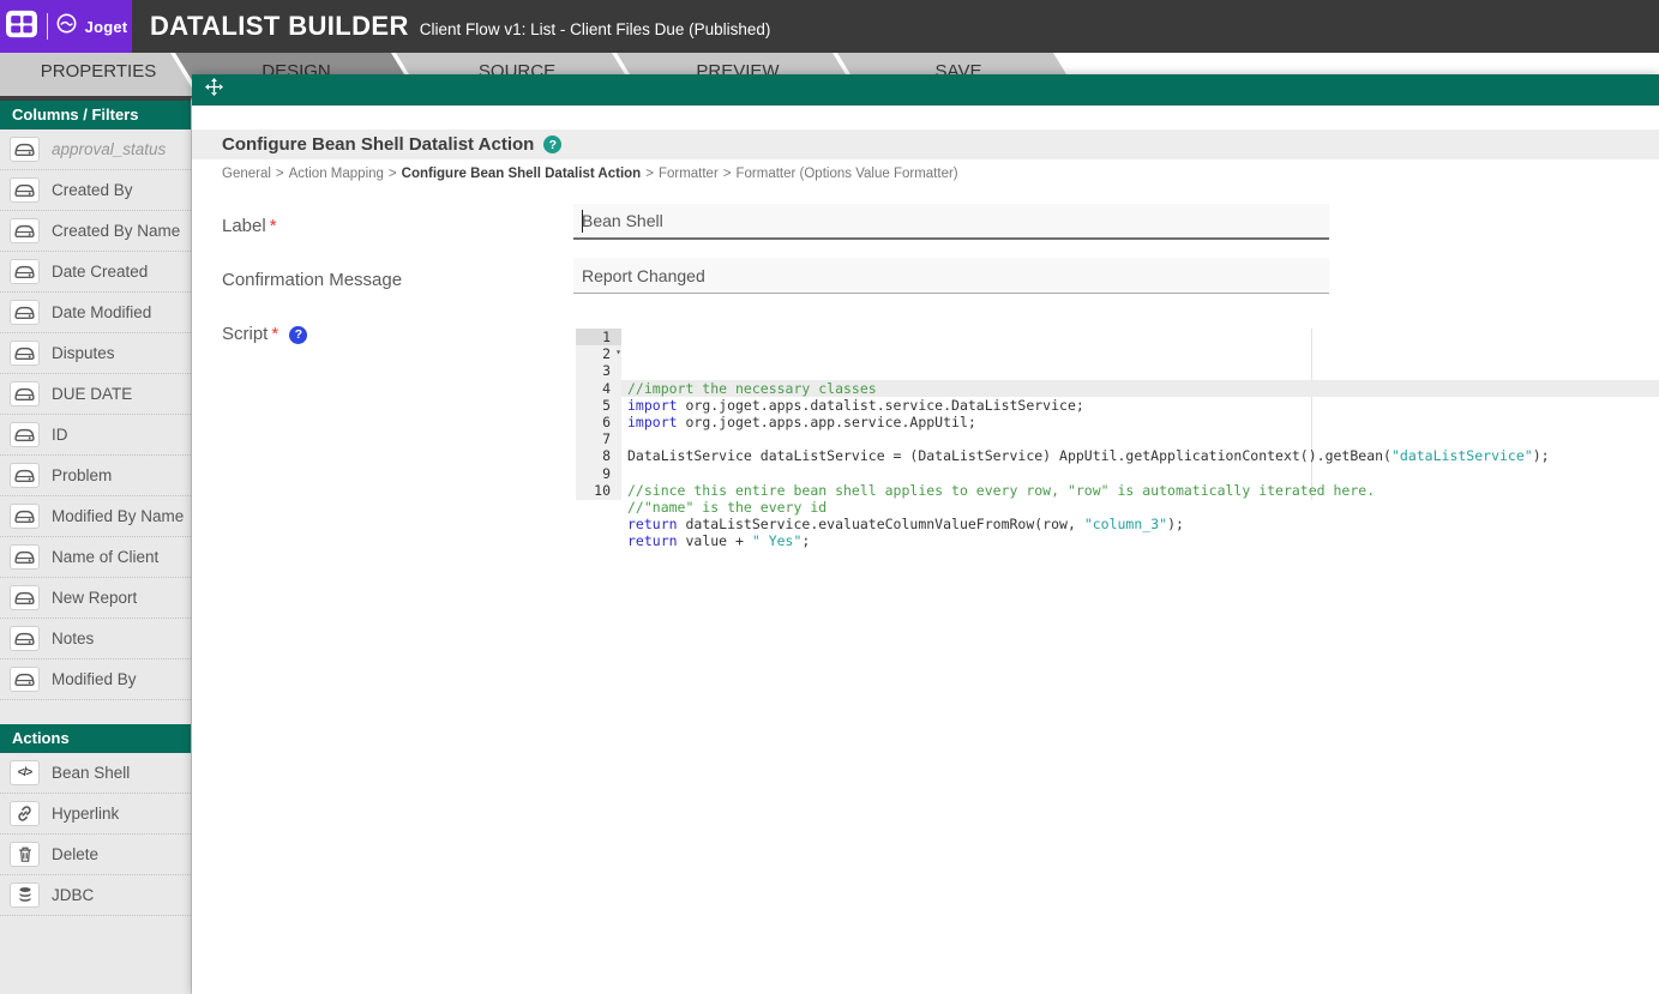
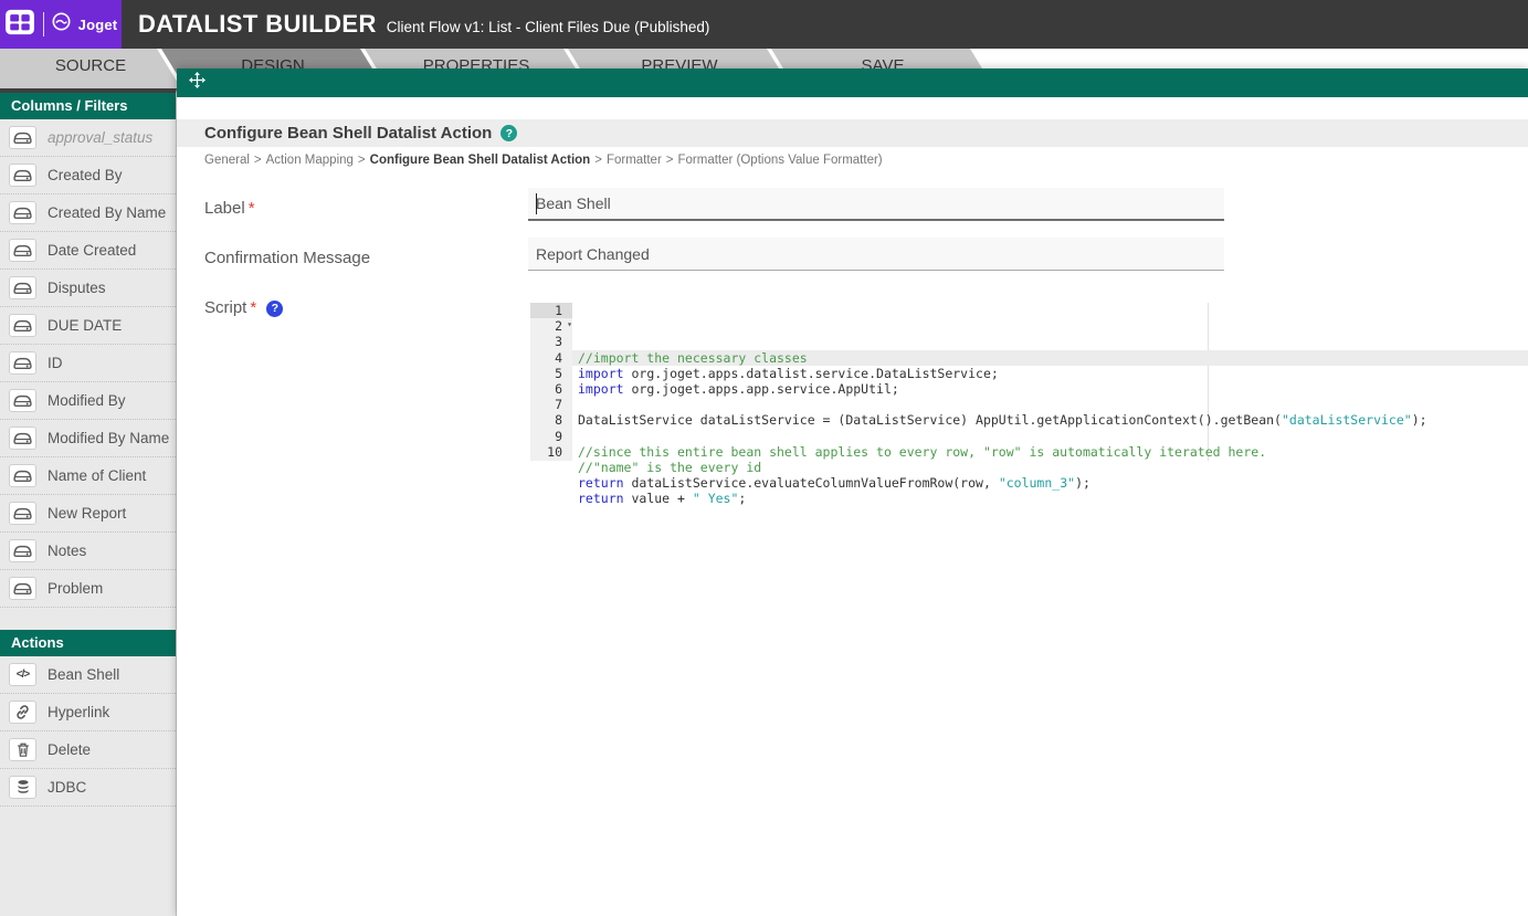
  Joget
  DATALIST BUILDER
  Client Flow v1: List - Client Files Due (Published)
- PROPERTIES
+ SOURCE
  DESIGN
- SOURCE
+ PROPERTIES
  PREVIEW
  SAVE
  Columns / Filters
  approval_status
  Created By
  Created By Name
  Date Created
- Date Modified
  Disputes
  DUE DATE
  ID
- Problem
+ Modified By
  Modified By Name
  Name of Client
  New Report
  Notes
- Modified By
+ Problem
  Actions
  </>
  Bean Shell
  Hyperlink
  Delete
  JDBC
  Configure Bean Shell Datalist Action
  ?
  General > Action Mapping > Configure Bean Shell Datalist Action > Formatter > Formatter (Options Value Formatter)
  Label *
  Bean Shell
  Confirmation Message
  Report Changed
  Script * ?
  1
  2
  ▾
  3
  4
  5
  6
  7
  8
  9
  10
  //import the necessary classes
  import org.joget.apps.datalist.service.DataListService;
  import org.joget.apps.app.service.AppUtil;
  DataListService dataListService = (DataListService) AppUtil.getApplicationContext().getBean("dataListService");
  //since this entire bean shell applies to every row, "row" is automatically iterated here.
  //"name" is the every id
  return dataListService.evaluateColumnValueFromRow(row, "column_3");
  return value + " Yes";
